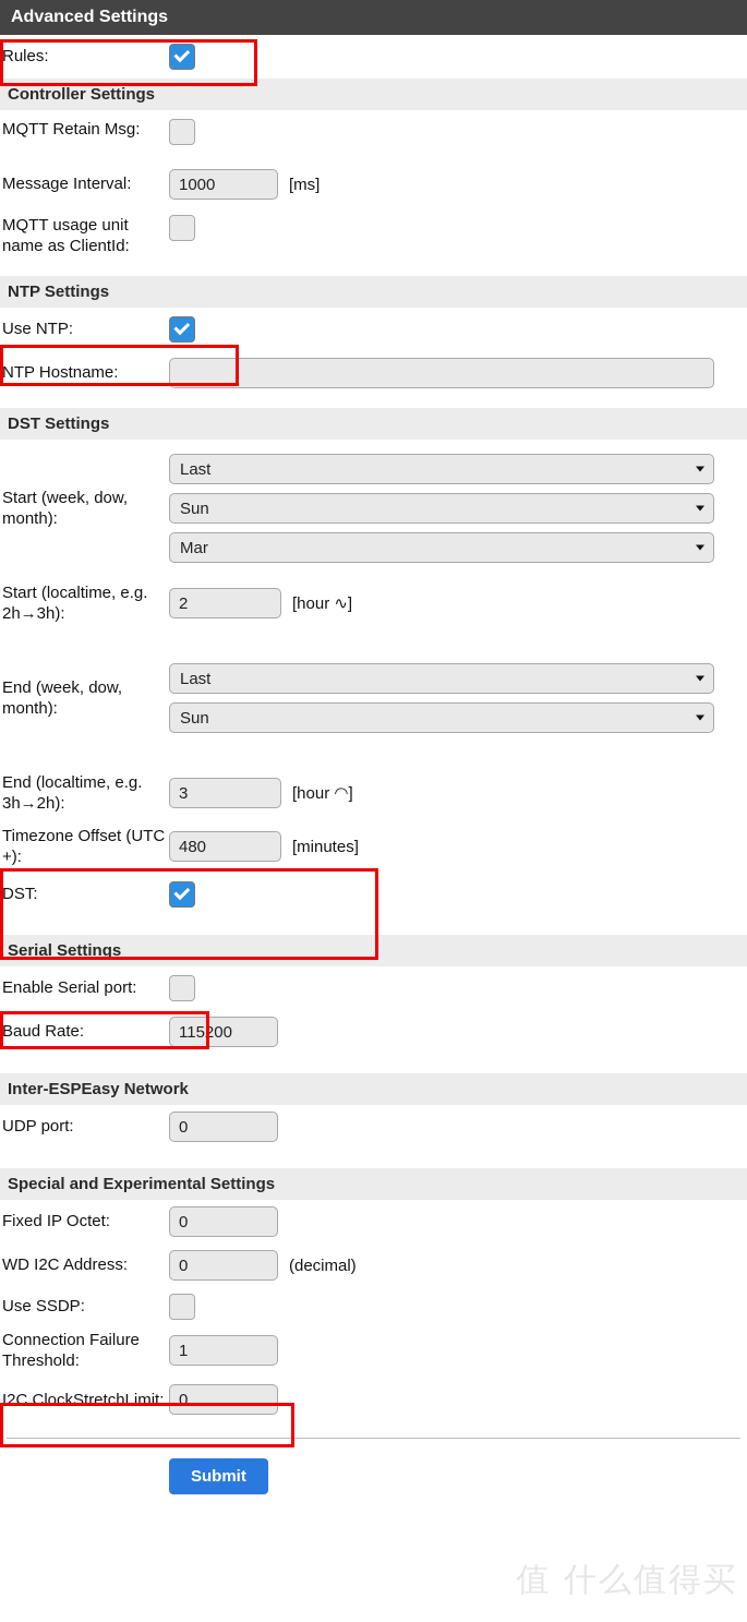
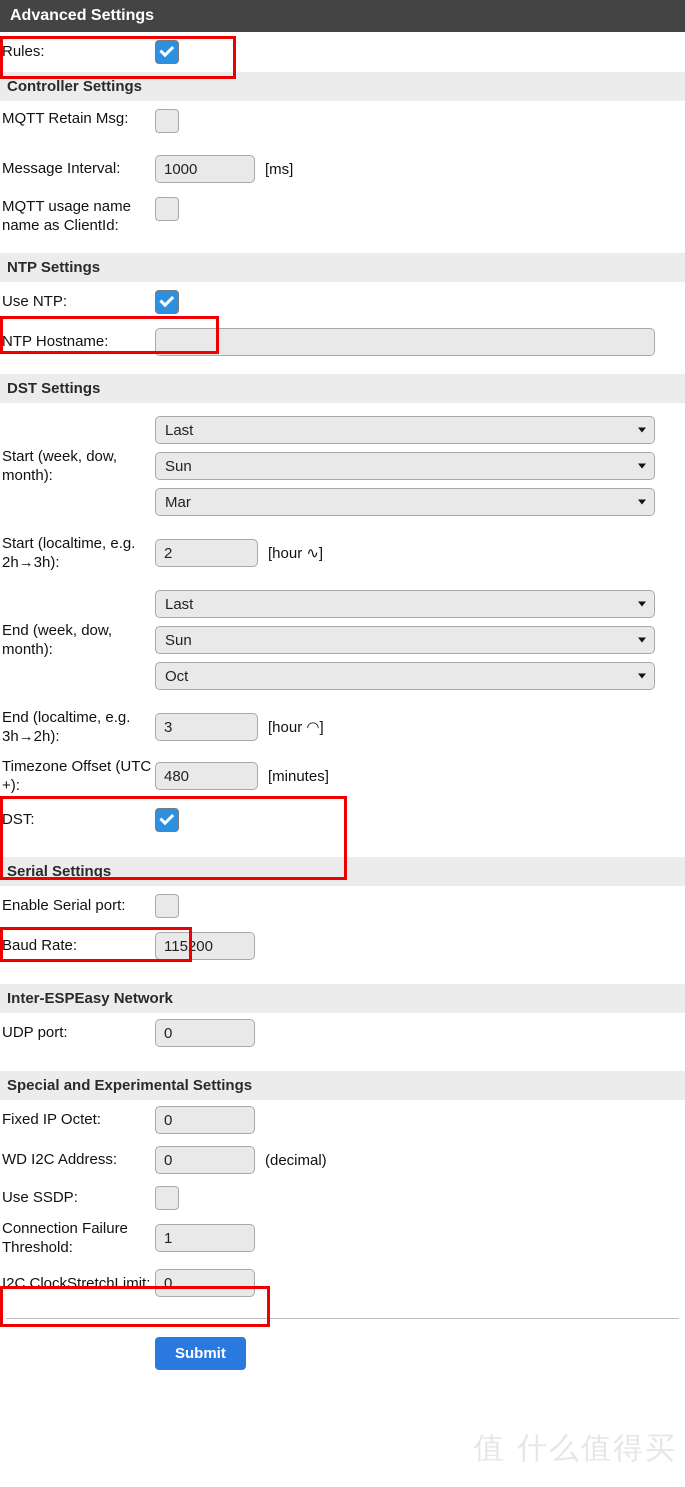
  Advanced Settings
  Rules:
  Controller Settings
  MQTT Retain Msg:
  Message Interval:
  1000
  [ms]
- MQTT usage unit name as ClientId:
+ MQTT usage name name as ClientId:
  NTP Settings
  Use NTP:
  NTP Hostname:
  DST Settings
  Start (week, dow, month):
  Last
  Sun
  Mar
  Start (localtime, e.g. 2h→3h):
  2
  [hour ∿]
  End (week, dow, month):
  Last
  Sun
+ Oct
  End (localtime, e.g. 3h→2h):
  3
  [hour ◠]
  Timezone Offset (UTC +):
  480
  [minutes]
  DST:
  Serial Settings
  Enable Serial port:
  Baud Rate:
  115200
  Inter-ESPEasy Network
  UDP port:
  0
  Special and Experimental Settings
  Fixed IP Octet:
  0
  WD I2C Address:
  0
  (decimal)
  Use SSDP:
  Connection Failure Threshold:
  1
  I2C ClockStretchLimit:
  0
  Submit
  值 什么值得买
